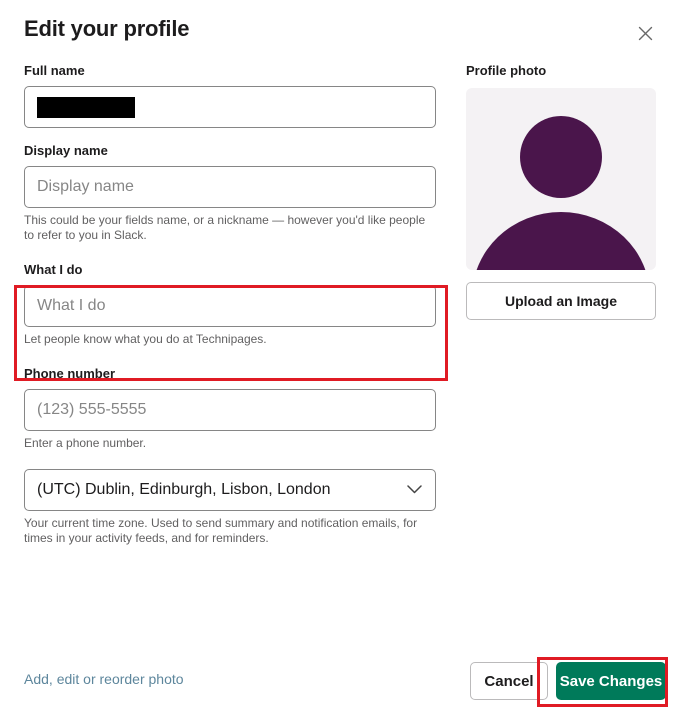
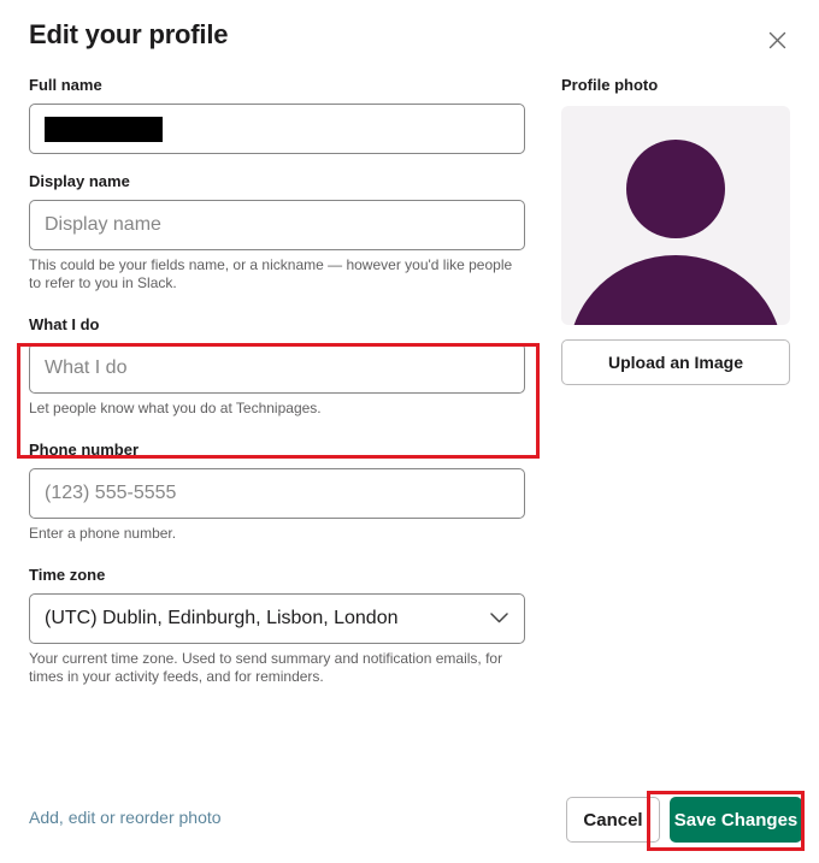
  Edit your profile
  Full name
  Display name
  Display name
  This could be your fields name, or a nickname — however you'd like people to refer to you in Slack.
  What I do
  What I do
  Let people know what you do at Technipages.
  Phone number
  (123) 555-5555
  Enter a phone number.
+ Time zone
  (UTC) Dublin, Edinburgh, Lisbon, London
  Your current time zone. Used to send summary and notification emails, for times in your activity feeds, and for reminders.
  Profile photo
  Upload an Image
  Add, edit or reorder photo
  Cancel
  Save Changes
